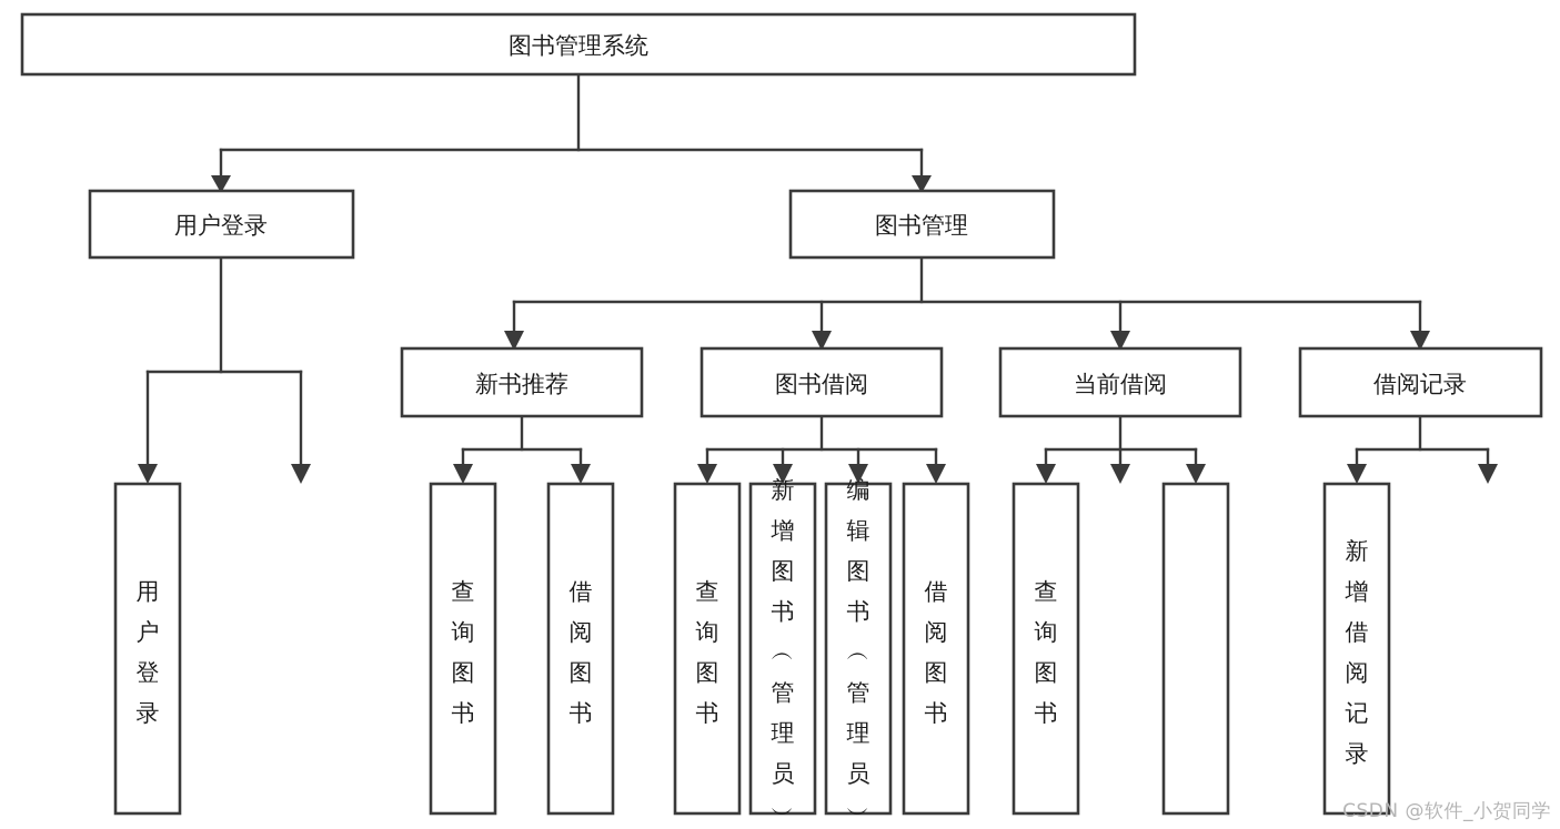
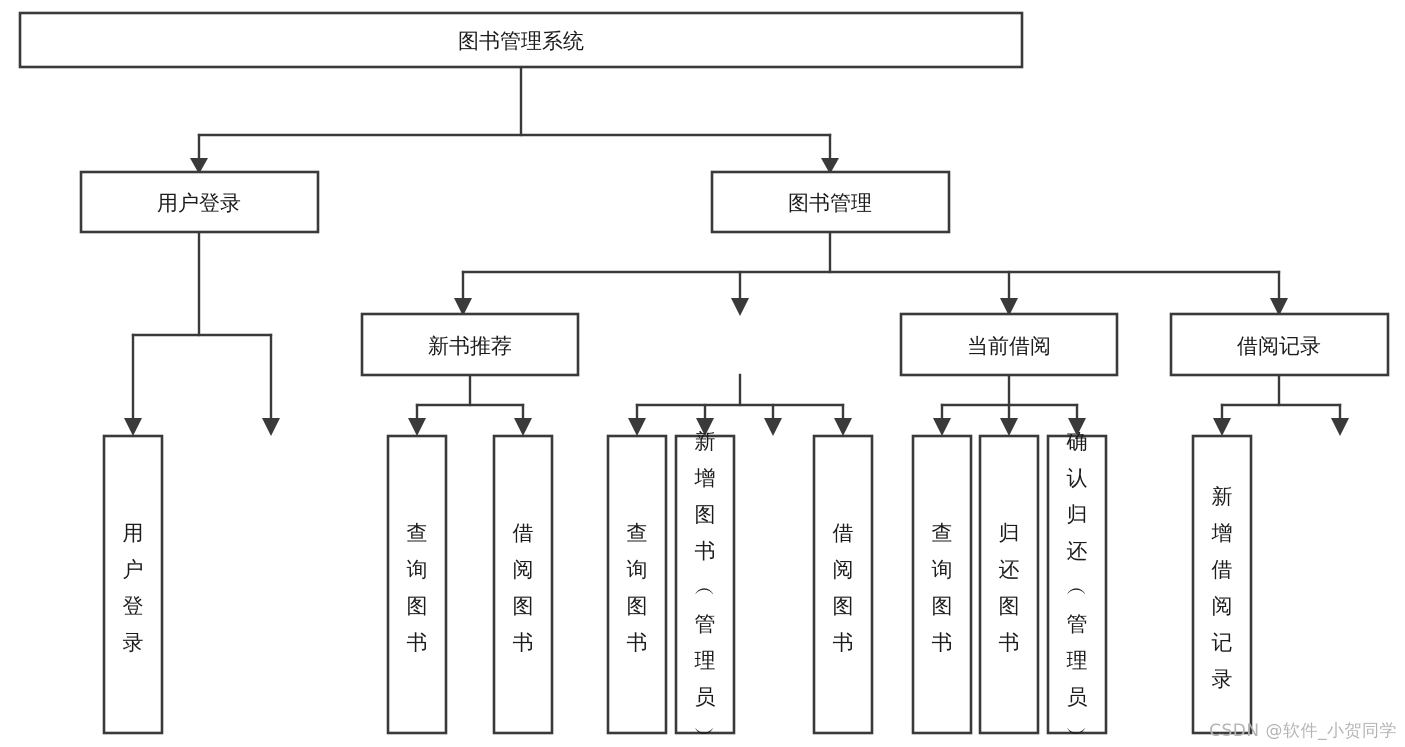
  图书管理系统
  用户登录
  图书管理
  新书推荐
- 图书借阅
  当前借阅
  借阅记录
  用户登录
  查询图书
  借阅图书
  查询图书
  新增图书 ︵ 管理员 ︶
- 编辑图书 ︵ 管理员 ︶
  借阅图书
  查询图书
+ 归还图书
+ 确认归还 ︵ 管理员 ︶
  新增借阅记录
  CSDN @软件_小贺同学
